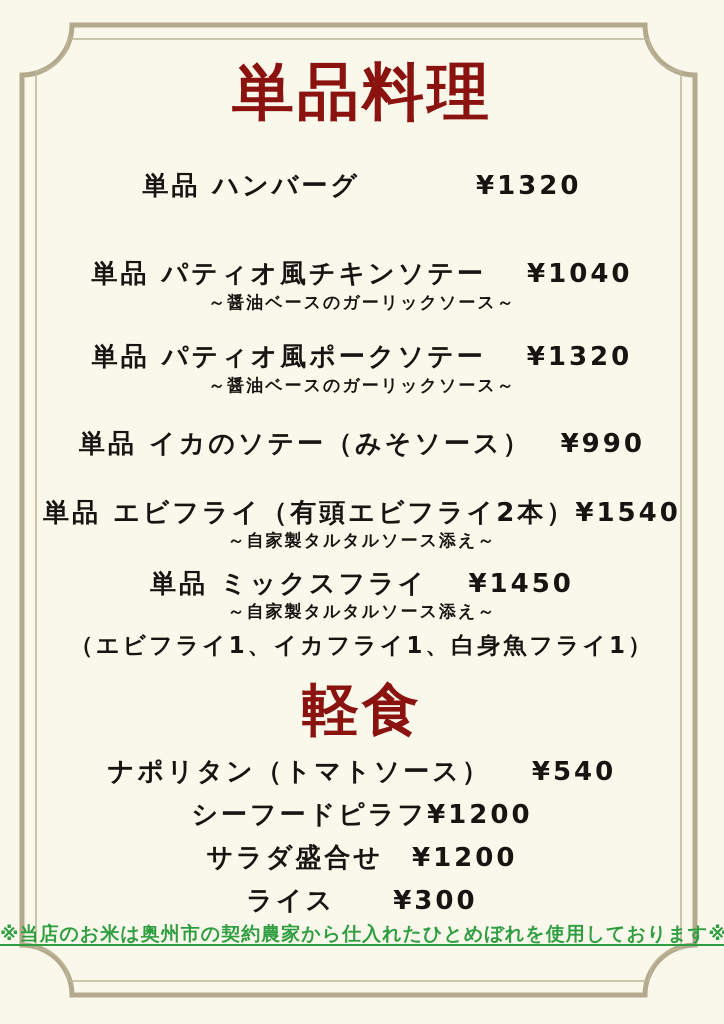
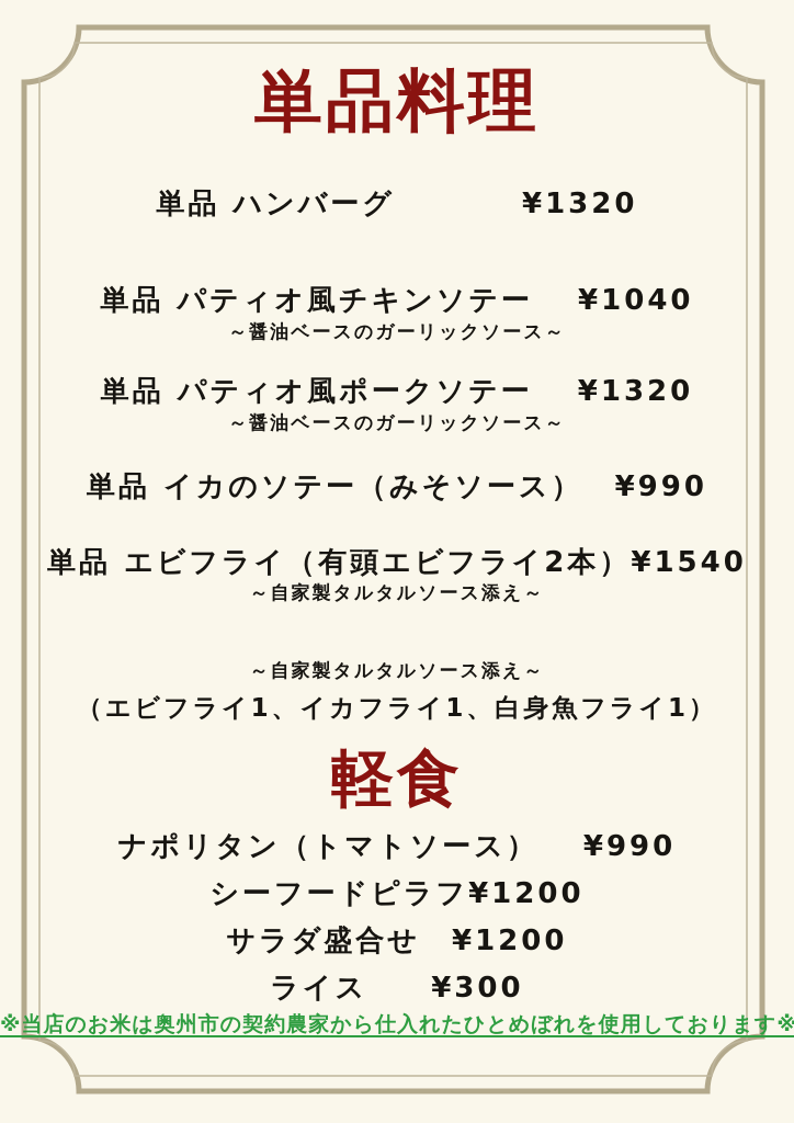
  単品料理
  単品 ハンバーグ ¥1320
  単品 パティオ風チキンソテー ¥1040
  ～醤油ベースのガーリックソース～
  単品 パティオ風ポークソテー ¥1320
  ～醤油ベースのガーリックソース～
  単品 イカのソテー（みそソース） ¥990
  単品 エビフライ（有頭エビフライ2本）¥1540
  ～自家製タルタルソース添え～
- 単品 ミックスフライ ¥1450
  ～自家製タルタルソース添え～
  （エビフライ1、イカフライ1、白身魚フライ1）
  軽食
- ナポリタン（トマトソース） ¥540
+ ナポリタン（トマトソース） ¥990
  シーフードピラフ¥1200
  サラダ盛合せ ¥1200
  ライス ¥300
  ※当店のお米は奥州市の契約農家から仕入れたひとめぼれを使用しております※
